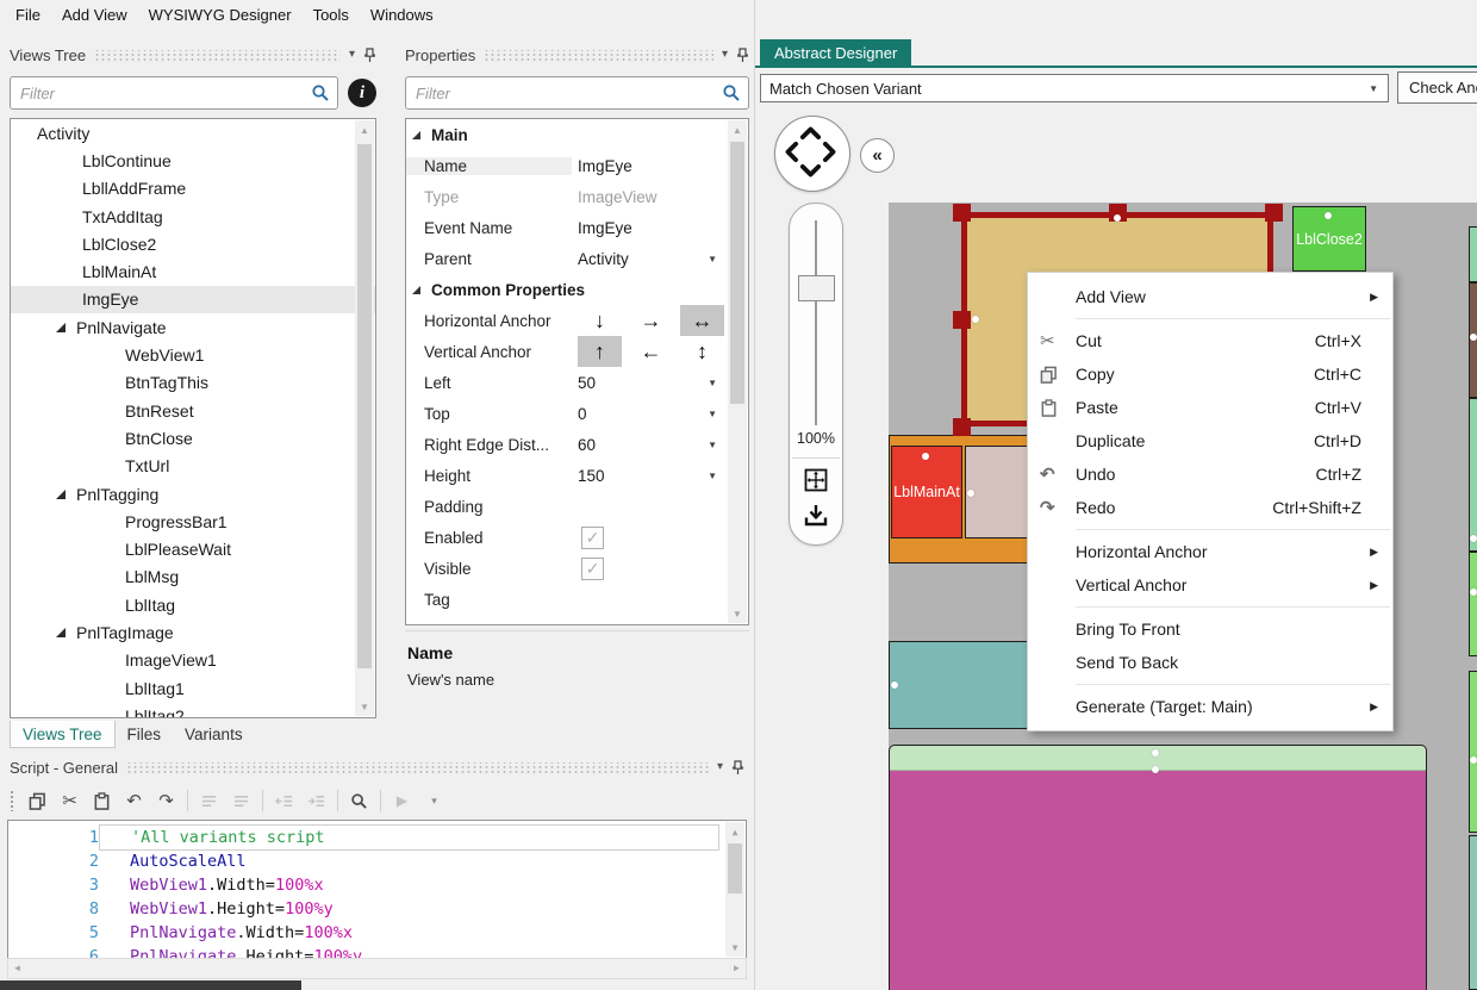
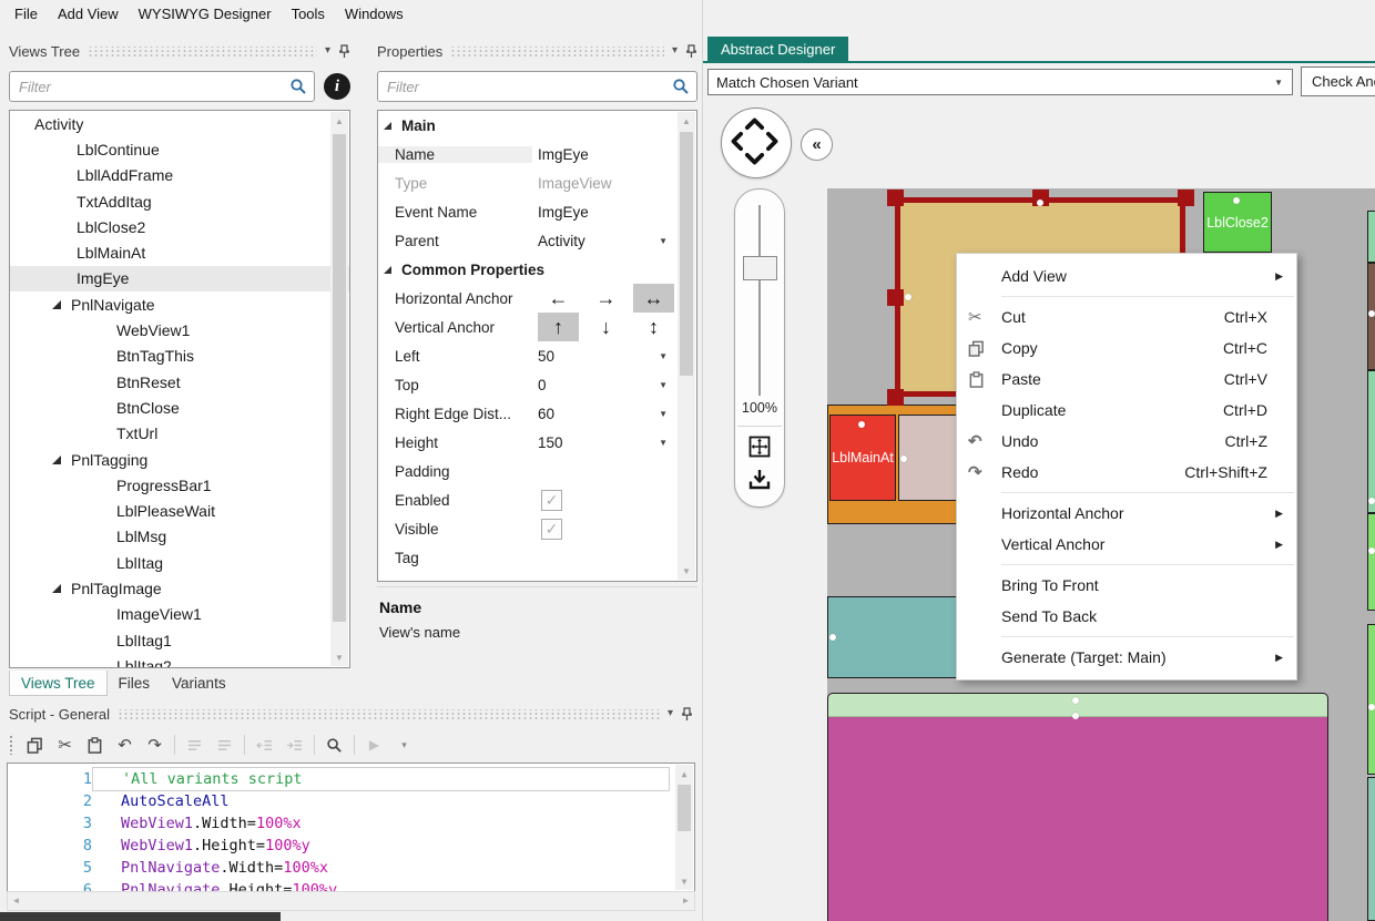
  File
  Add View
  WYSIWYG Designer
  Tools
  Windows
  Views Tree
  ▾
  Filter
  i
  Activity
  LblContinue
  LbllAddFrame
  TxtAddItag
  LblClose2
  LblMainAt
  ImgEye
  PnlNavigate
  WebView1
  BtnTagThis
  BtnReset
  BtnClose
  TxtUrl
  PnlTagging
  ProgressBar1
  LblPleaseWait
  LblMsg
  LblItag
  PnlTagImage
  ImageView1
  LblItag1
  LblItag2
  ▲
  ▼
  Views Tree
  Files
  Variants
  Properties
  ▾
  Filter
  Main
  Name
  ImgEye
  Type
  ImageView
  Event Name
  ImgEye
  Parent
  Activity
  ▼
  Common Properties
  Horizontal Anchor
- ↓
+ ←
  →
  ↔
  Vertical Anchor
  ↑
- ←
+ ↓
  ↕
  Left
  50
  ▼
  Top
  0
  ▼
  Right Edge Dist...
  60
  ▼
  Height
  150
  ▼
  Padding
  Enabled
  ✓
  Visible
  ✓
  Tag
  ▲
  ▼
  Name
  View's name
  Script - General
  ▾
  ✂
  ↶
  ↷
  ▶
  ▾
  1
  'All variants script
  2
  AutoScaleAll
  3
  WebView1.Width=100%x
  8
  WebView1.Height=100%y
  5
  PnlNavigate.Width=100%x
  6
  PnlNavigate.Height=100%y
  ▲
  ▼
  ◄
  ►
  Abstract Designer
  Match Chosen Variant
  ▼
  Check An
  «
  100%
  LblClose2
  LblMainAt
  Add View
  ▶
  ✂
  Cut
  Ctrl+X
  Copy
  Ctrl+C
  Paste
  Ctrl+V
  Duplicate
  Ctrl+D
  ↶
  Undo
  Ctrl+Z
  ↷
  Redo
  Ctrl+Shift+Z
  Horizontal Anchor
  ▶
  Vertical Anchor
  ▶
  Bring To Front
  Send To Back
  Generate (Target: Main)
  ▶
